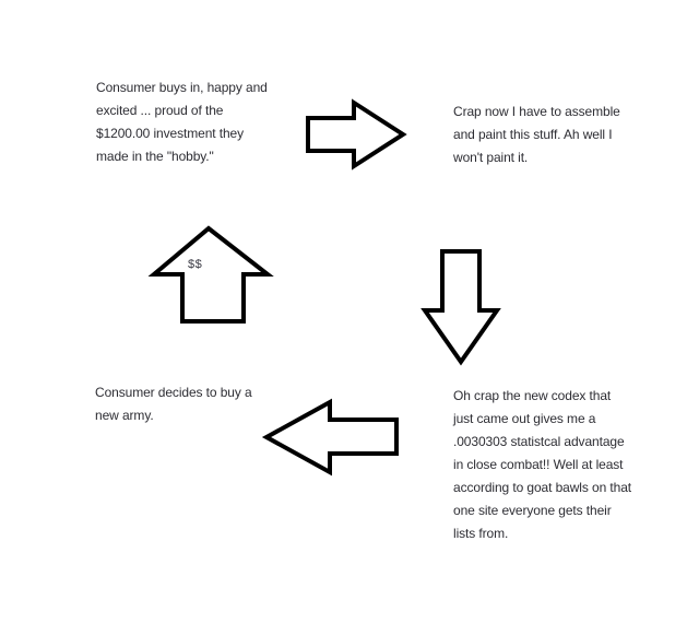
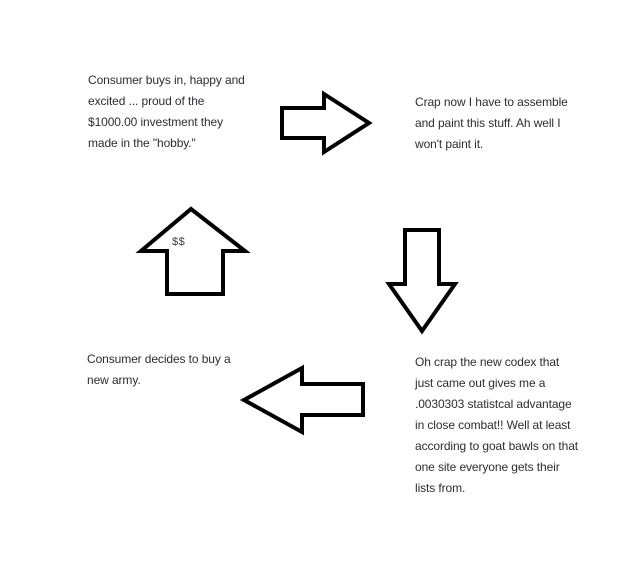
- Consumer buys in, happy and excited ... proud of the $1200.00 investment they made in the "hobby."
+ Consumer buys in, happy and excited ... proud of the $1000.00 investment they made in the "hobby."
  Crap now I have to assemble and paint this stuff. Ah well I won't paint it.
  Oh crap the new codex that just came out gives me a .0030303 statistcal advantage in close combat!! Well at least according to goat bawls on that one site everyone gets their lists from.
  Consumer decides to buy a new army.
  $$
